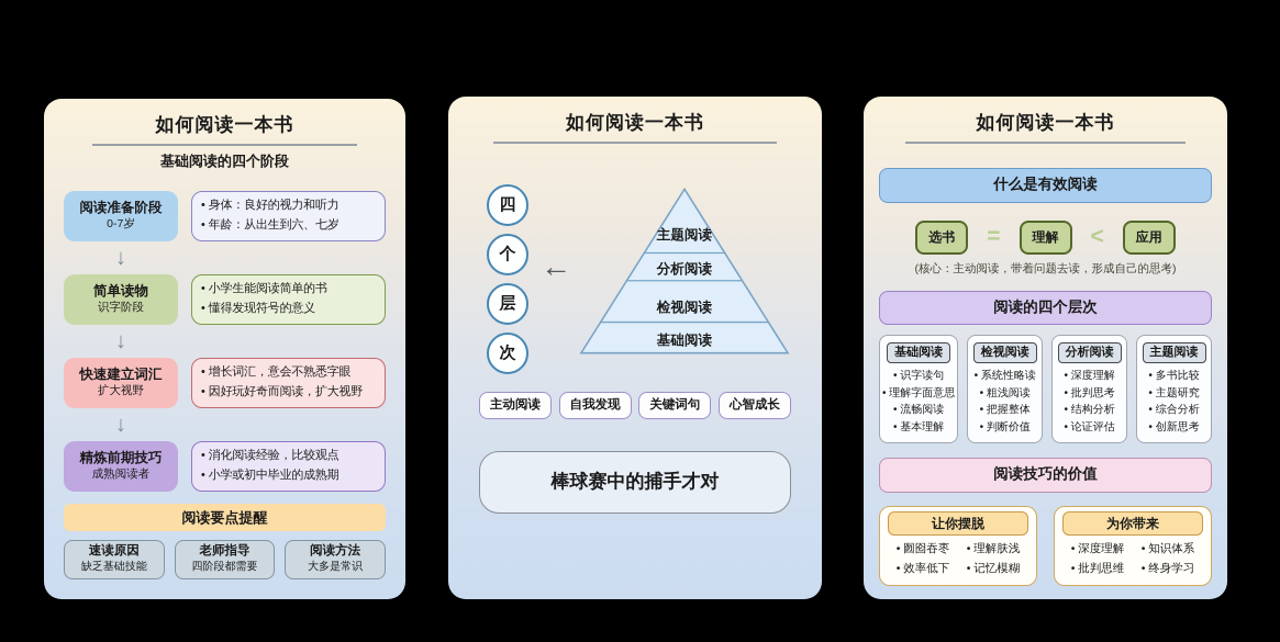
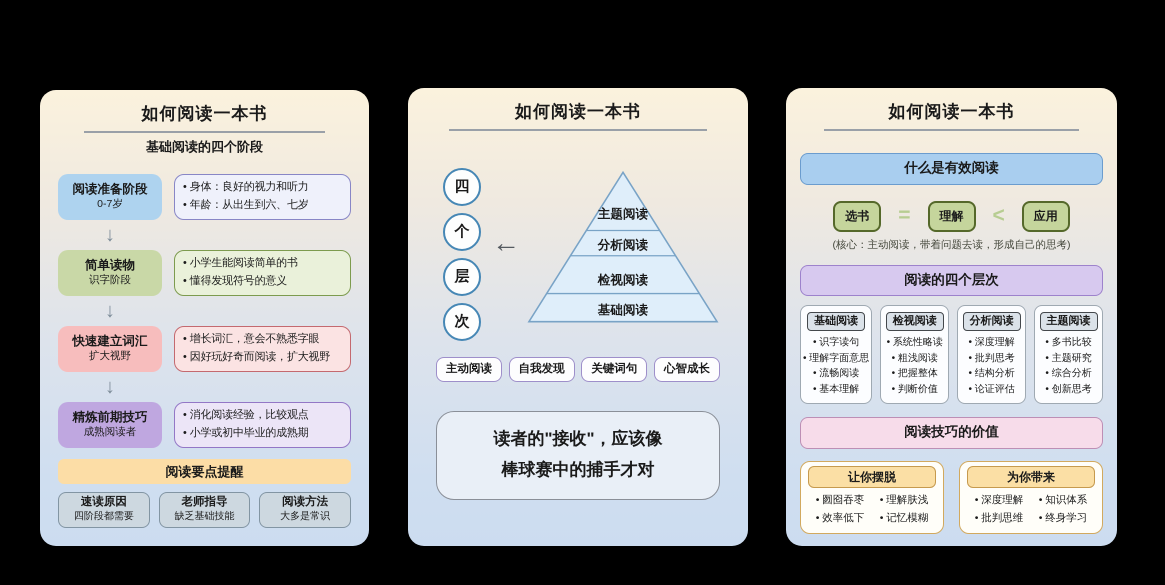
  如何阅读一本书
  基础阅读的四个阶段
  阅读准备阶段
  0-7岁
  身体：良好的视力和听力
  年龄：从出生到六、七岁
  ↓
  简单读物
  识字阶段
  小学生能阅读简单的书
  懂得发现符号的意义
  ↓
  快速建立词汇
  扩大视野
  增长词汇，意会不熟悉字眼
  因好玩好奇而阅读，扩大视野
  ↓
  精炼前期技巧
  成熟阅读者
  消化阅读经验，比较观点
  小学或初中毕业的成熟期
  阅读要点提醒
  速读原因
- 缺乏基础技能
+ 四阶段都需要
  老师指导
- 四阶段都需要
+ 缺乏基础技能
  阅读方法
  大多是常识
  如何阅读一本书
  四
  个
  层
  次
  ←
  主题阅读
  分析阅读
  检视阅读
  基础阅读
  主动阅读
  自我发现
  关键词句
  心智成长
+ 读者的"接收"，应该像
  棒球赛中的捕手才对
  如何阅读一本书
  什么是有效阅读
  选书
  =
  理解
  <
  应用
  (核心：主动阅读，带着问题去读，形成自己的思考)
  阅读的四个层次
  基础阅读
  识字读句
  理解字面意思
  流畅阅读
  基本理解
  检视阅读
  系统性略读
  粗浅阅读
  把握整体
  判断价值
  分析阅读
  深度理解
  批判思考
  结构分析
  论证评估
  主题阅读
  多书比较
  主题研究
  综合分析
  创新思考
  阅读技巧的价值
  让你摆脱
  囫囵吞枣
  理解肤浅
  效率低下
  记忆模糊
  为你带来
  深度理解
  知识体系
  批判思维
  终身学习
